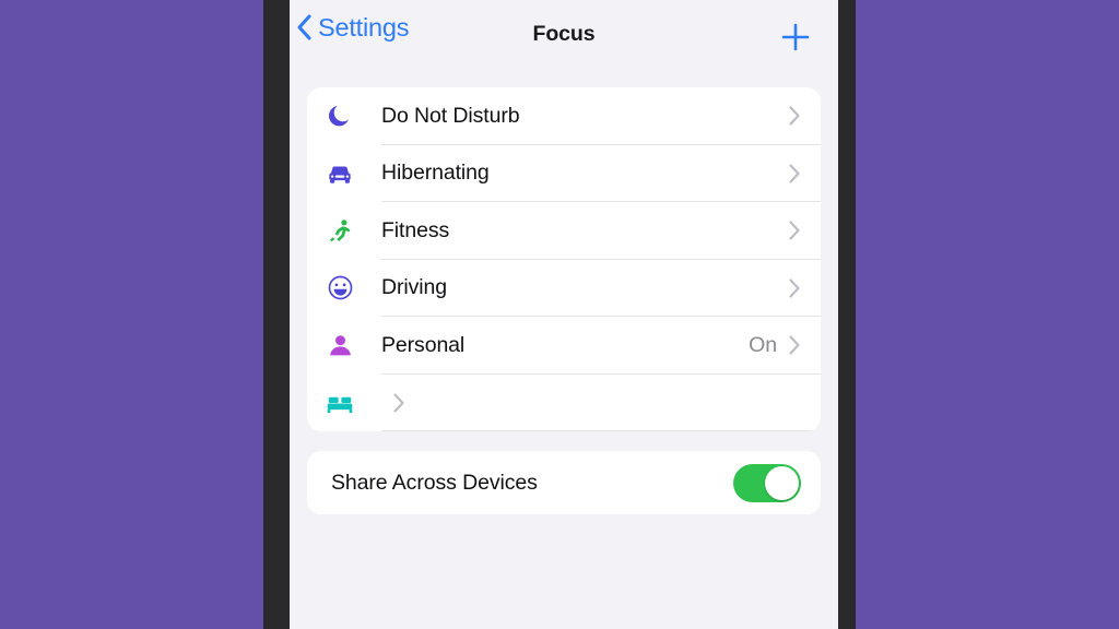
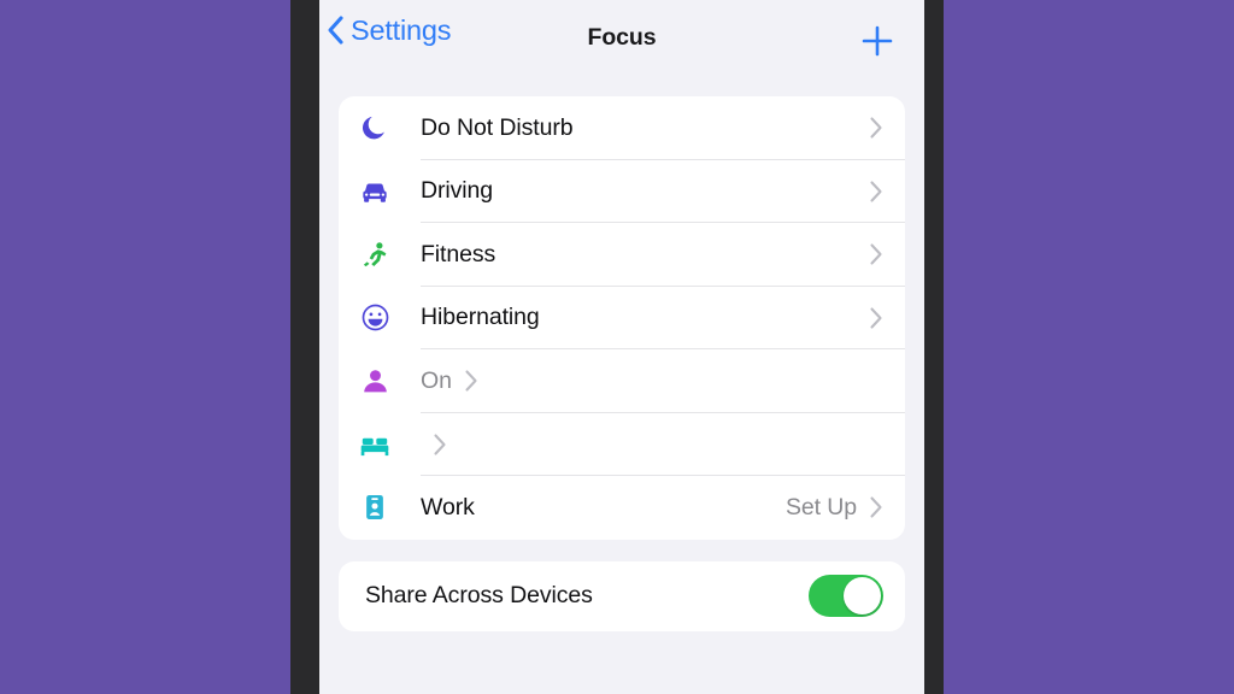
  Settings
  Focus
  Do Not Disturb
- Hibernating
+ Driving
  Fitness
- Driving
+ Hibernating
- Personal
  On
+ Work
+ Set Up
  Share Across Devices
